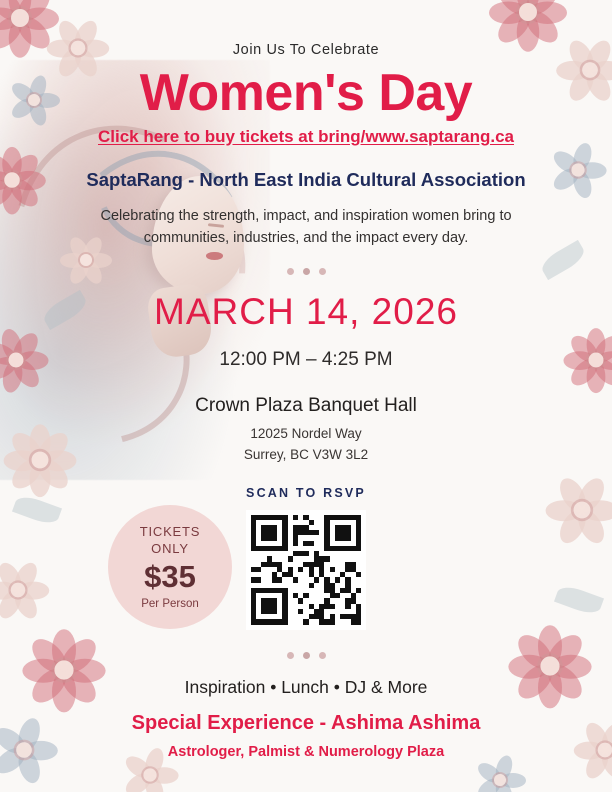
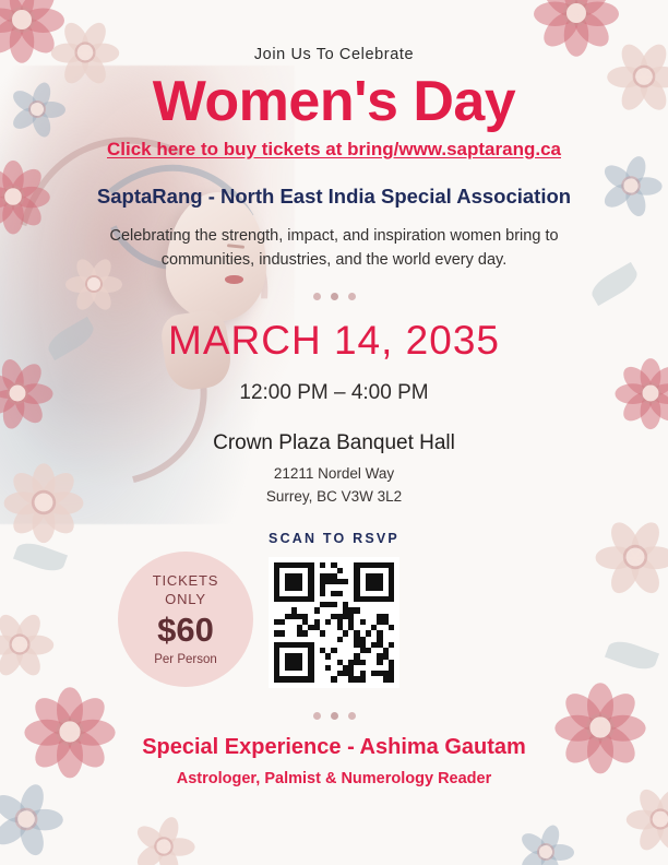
  TICKETS
  ONLY
- $35
+ $60
  Per Person
  Join Us To Celebrate
  Women's Day
  Click here to buy tickets at bring/www.saptarang.ca
- SaptaRang - North East India Cultural Association
+ SaptaRang - North East India Special Association
- Celebrating the strength, impact, and inspiration women bring to communities, industries, and the impact every day.
+ Celebrating the strength, impact, and inspiration women bring to communities, industries, and the world every day.
- MARCH 14, 2026
+ MARCH 14, 2035
- 12:00 PM – 4:25 PM
+ 12:00 PM – 4:00 PM
  Crown Plaza Banquet Hall
- 12025 Nordel Way
+ 21211 Nordel Way
  Surrey, BC V3W 3L2
  SCAN TO RSVP
- Inspiration • Lunch • DJ & More
- Special Experience - Ashima Ashima
+ Special Experience - Ashima Gautam
- Astrologer, Palmist & Numerology Plaza
+ Astrologer, Palmist & Numerology Reader
